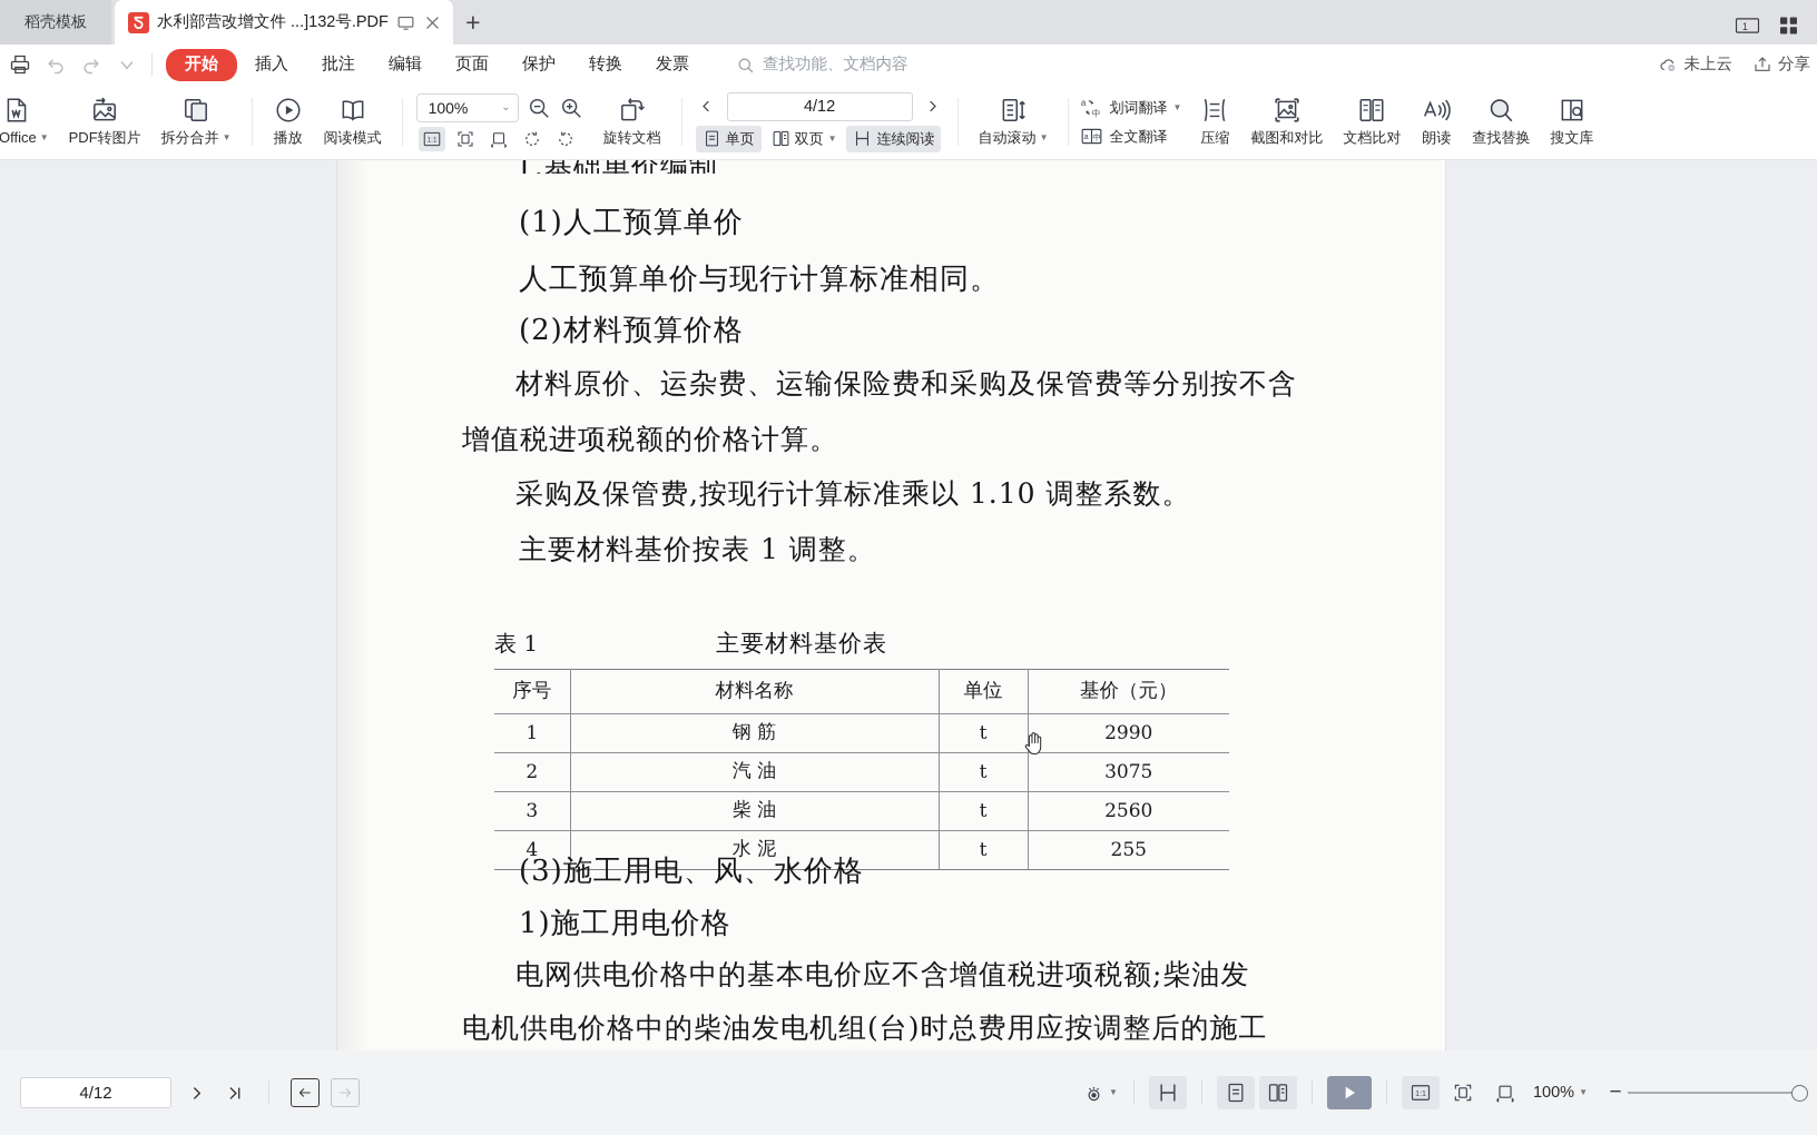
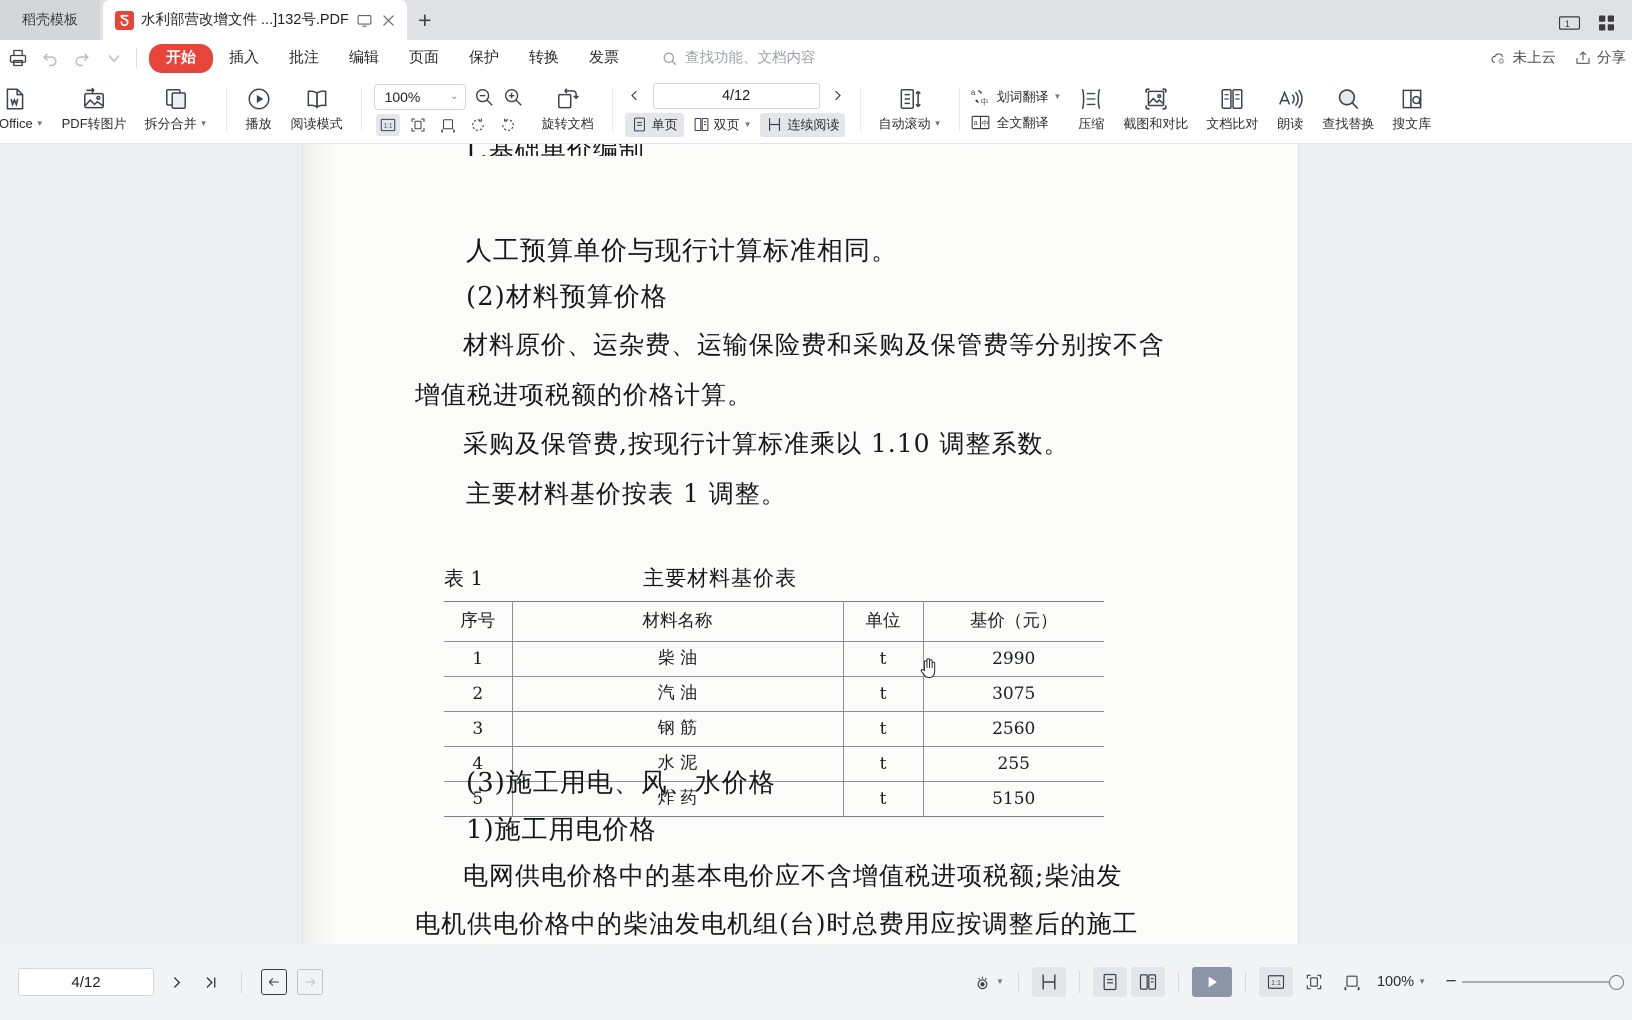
  稻壳模板
  水利部营改增文件 ...]132号.PDF
  +
  1
  开始
  插入
  批注
  编辑
  页面
  保护
  转换
  发票
  查找功能、文档内容
  未上云
  分享
  Office
  ▼
  PDF转图片
  拆分合并
  ▼
  播放
  阅读模式
  100%
  ⌄
  旋转文档
  4/12
  单页
  双页
  ▼
  连续阅读
  自动滚动
  ▼
  a
  中
  划词翻译
  ▼
  中
  全文翻译
  压缩
  截图和对比
  文档比对
  朗读
  查找替换
  搜文库
  1.基础单价编制
- (1)人工预算单价
  人工预算单价与现行计算标准相同。
  (2)材料预算价格
  材料原价、运杂费、运输保险费和采购及保管费等分别按不含
  增值税进项税额的价格计算。
  采购及保管费,按现行计算标准乘以 1.10 调整系数。
  主要材料基价按表 1 调整。
  表 1
  主要材料基价表
  序号	材料名称	单位	基价（元）
- 1	钢 筋	t	2990
+ 1	柴 油	t	2990
  2	汽 油	t	3075
- 3	柴 油	t	2560
+ 3	钢 筋	t	2560
  4	水 泥	t	255
+ 5	炸 药	t	5150
  (3)施工用电、风、水价格
  1)施工用电价格
  电网供电价格中的基本电价应不含增值税进项税额;柴油发
  电机供电价格中的柴油发电机组(台)时总费用应按调整后的施工
  4/12
  ▼
  1:1
  100%
  ▼
  −
